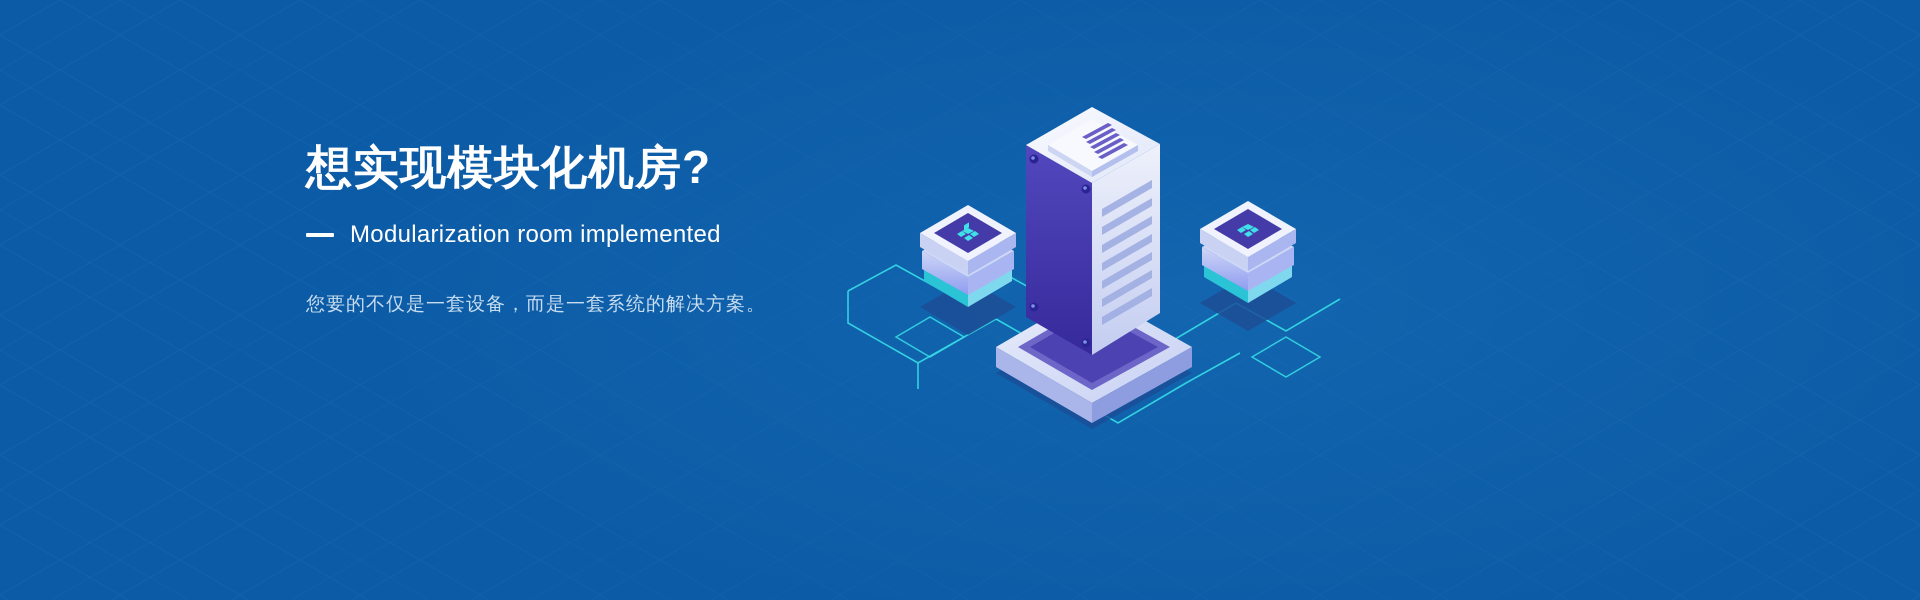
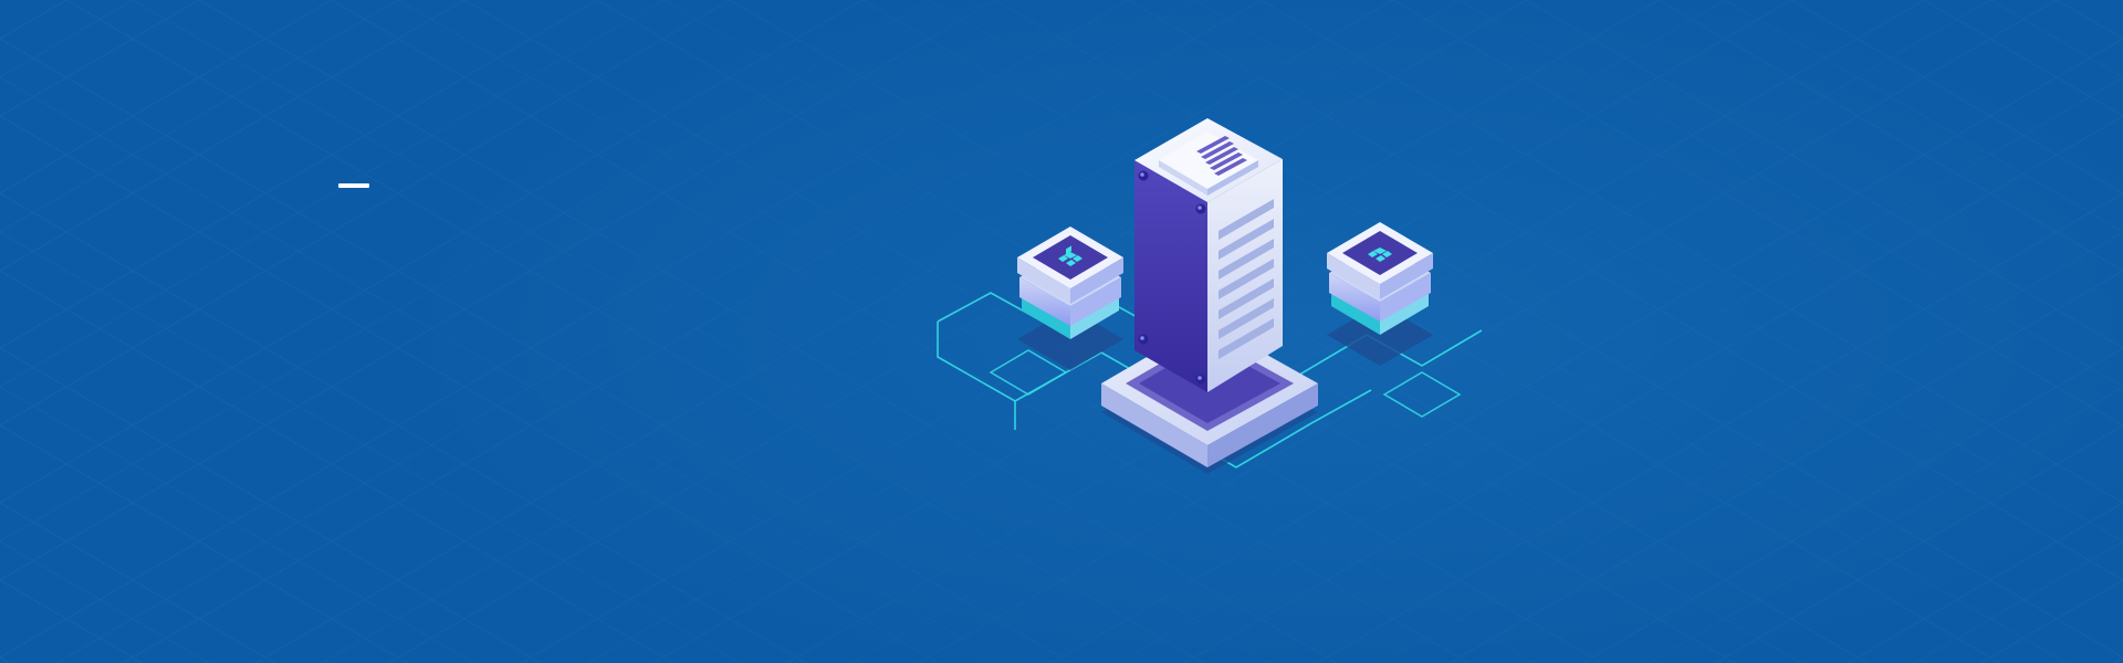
- 想实现模块化机房?
- Modularization room implemented
- 您要的不仅是一套设备，而是一套系统的解决方案。
